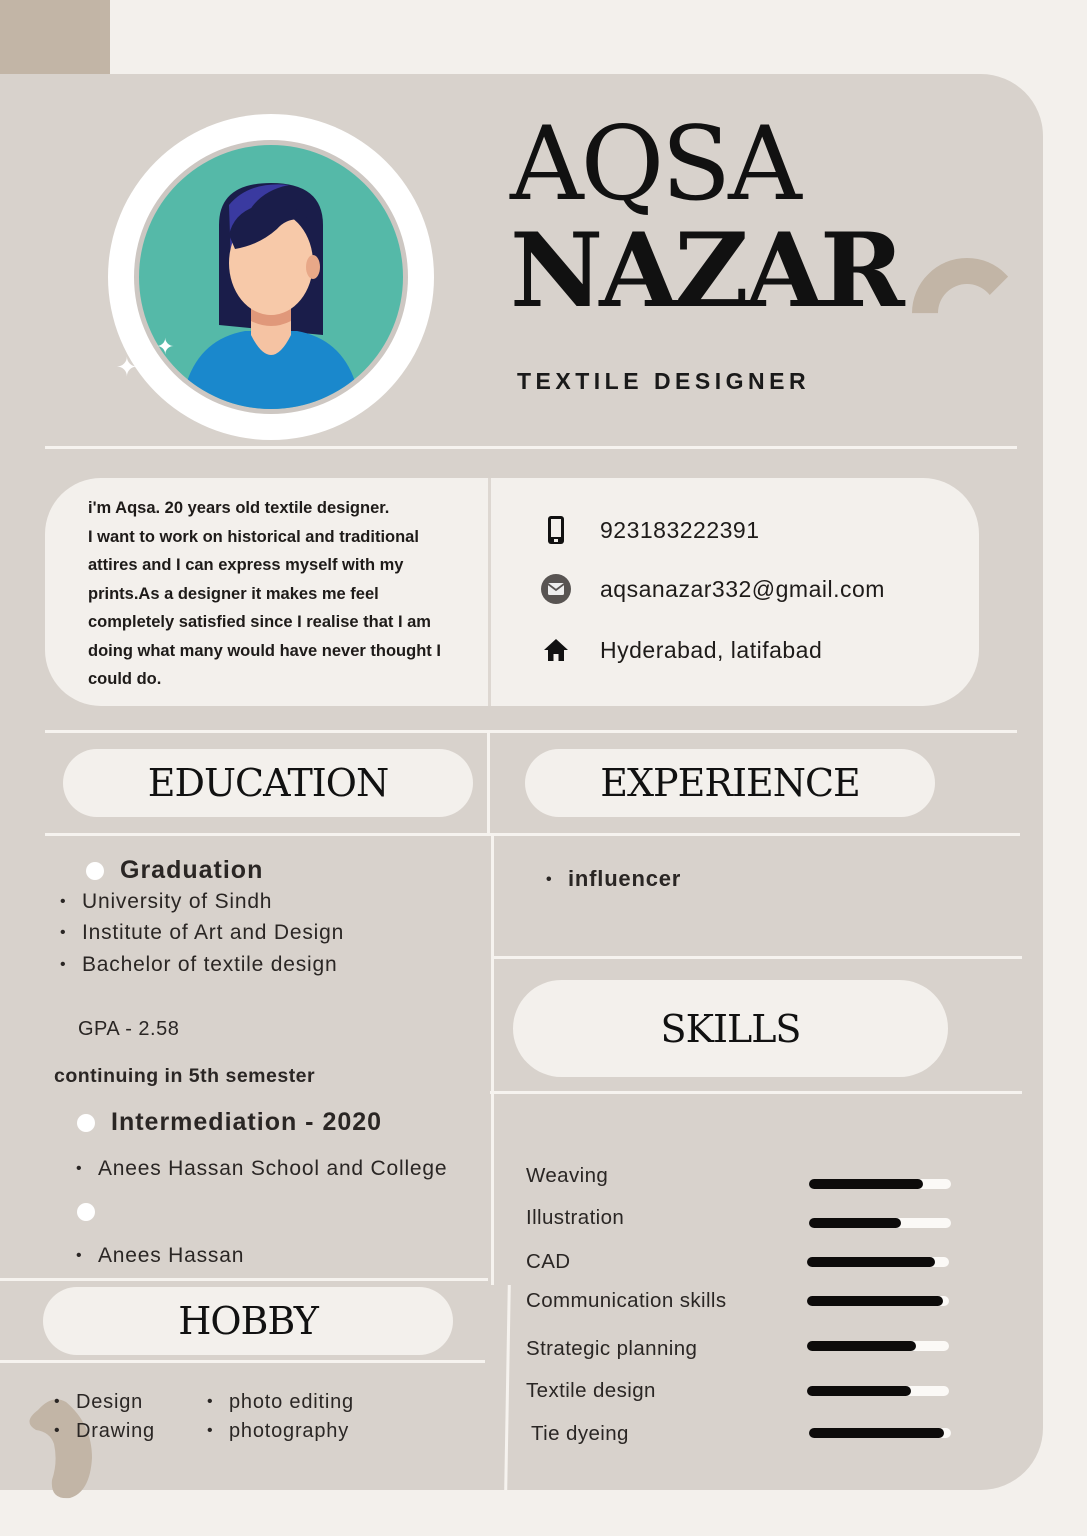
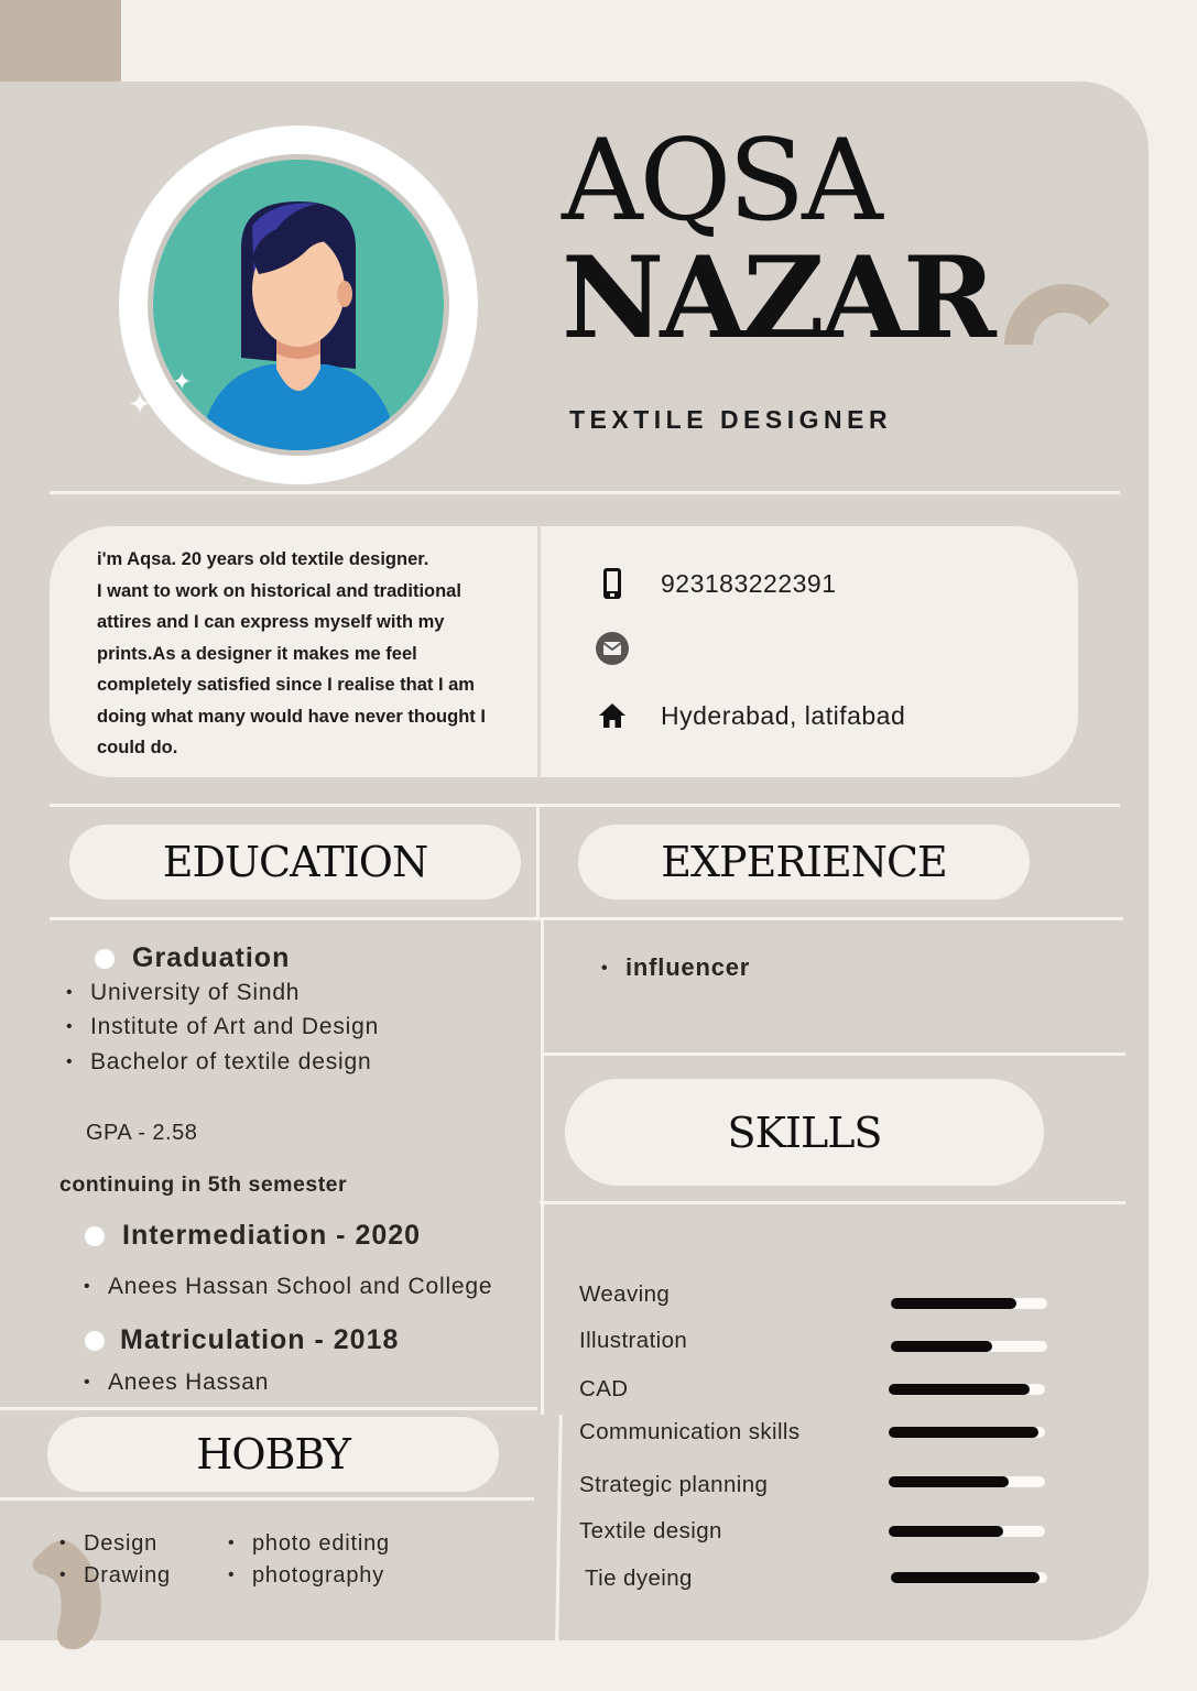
  ✦
  ✦
  AQSA
  NAZAR
  TEXTILE DESIGNER
  i'm Aqsa. 20 years old textile designer.
  I want to work on historical and traditional attires and I can express myself with my prints.As a designer it makes me feel completely satisfied since I realise that I am doing what many would have never thought I could do.
  923183222391
- aqsanazar332@gmail.com
  Hyderabad, latifabad
  EDUCATION
  EXPERIENCE
  SKILLS
  HOBBY
  Graduation
  University of Sindh
  Institute of Art and Design
  Bachelor of textile design
  GPA - 2.58
  continuing in 5th semester
  Intermediation - 2020
  Anees Hassan School and College
+ Matriculation - 2018
  Anees Hassan
  influencer
  Weaving
  Illustration
  CAD
  Communication skills
  Strategic planning
  Textile design
  Tie dyeing
  Design
  Drawing
  photo editing
  photography
